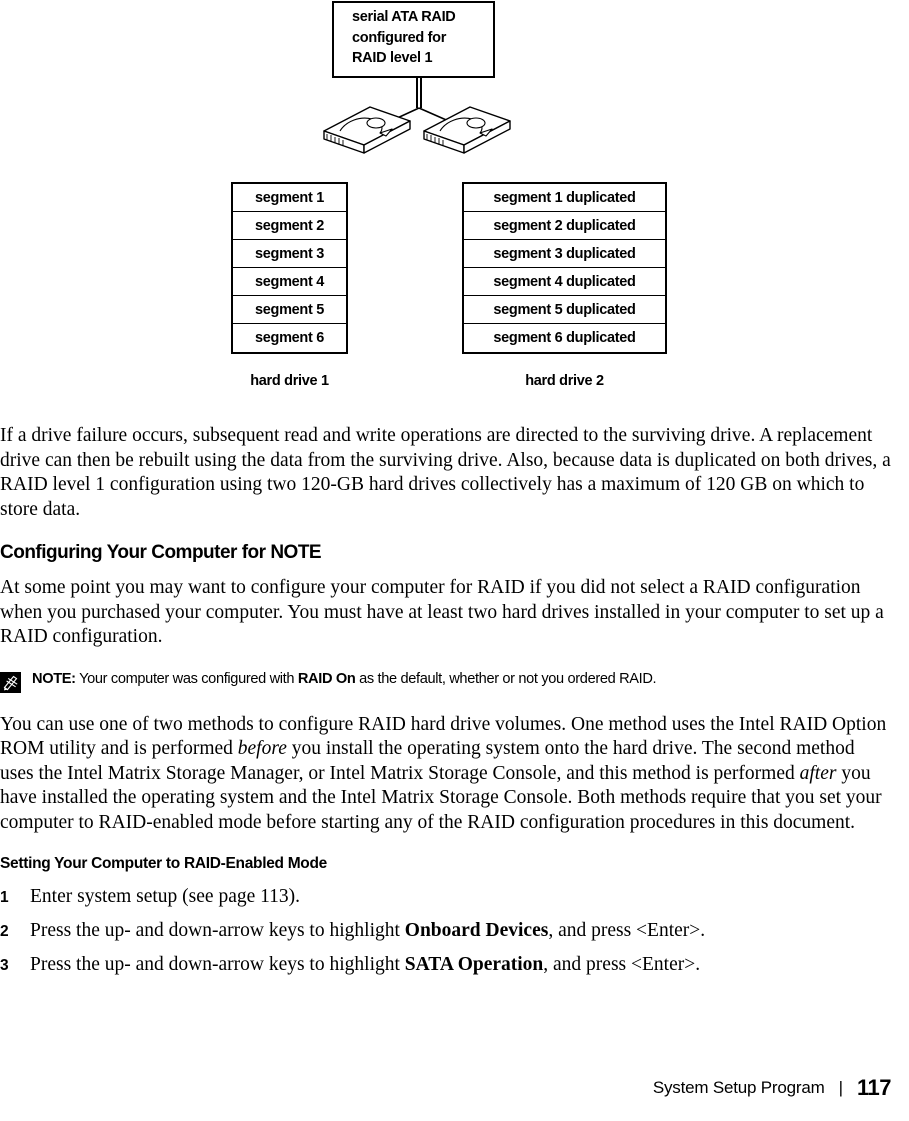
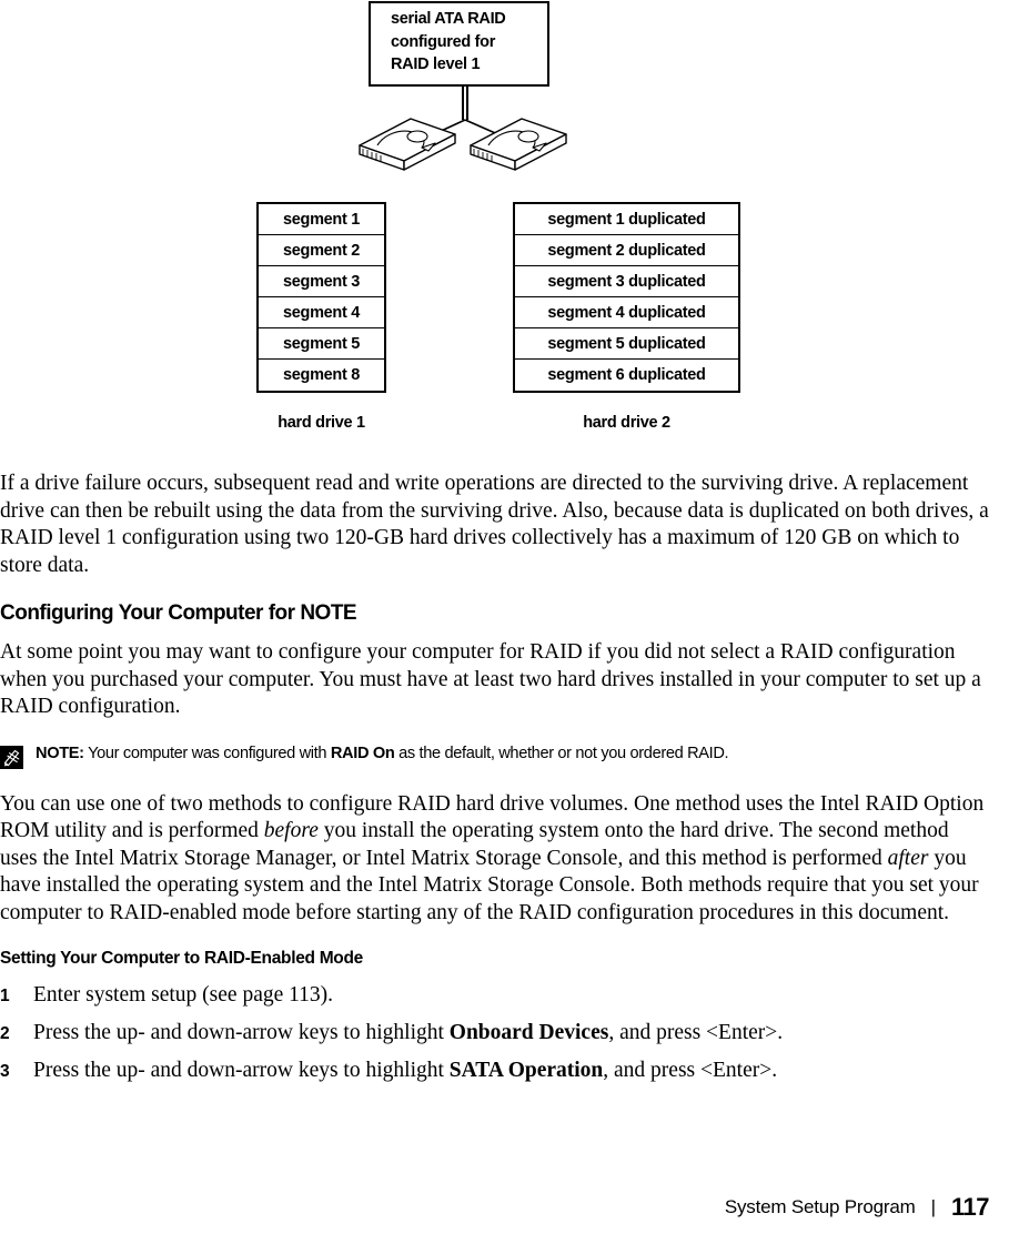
  serial ATA RAID
  configured for
  RAID level 1
  segment 1
  segment 2
  segment 3
  segment 4
  segment 5
- segment 6
+ segment 8
  segment 1 duplicated
  segment 2 duplicated
  segment 3 duplicated
  segment 4 duplicated
  segment 5 duplicated
  segment 6 duplicated
  hard drive 1
  hard drive 2
  If a drive failure occurs, subsequent read and write operations are directed to the surviving drive. A replacement drive can then be rebuilt using the data from the surviving drive. Also, because data is duplicated on both drives, a RAID level 1 configuration using two 120-GB hard drives collectively has a maximum of 120 GB on which to store data.
  Configuring Your Computer for NOTE
  At some point you may want to configure your computer for RAID if you did not select a RAID configuration when you purchased your computer. You must have at least two hard drives installed in your computer to set up a RAID configuration.
  NOTE: Your computer was configured with RAID On as the default, whether or not you ordered RAID.
  You can use one of two methods to configure RAID hard drive volumes. One method uses the Intel RAID Option ROM utility and is performed before you install the operating system onto the hard drive. The second method uses the Intel Matrix Storage Manager, or Intel Matrix Storage Console, and this method is performed after you have installed the operating system and the Intel Matrix Storage Console. Both methods require that you set your computer to RAID-enabled mode before starting any of the RAID configuration procedures in this document.
  Setting Your Computer to RAID-Enabled Mode
  1
  Enter system setup (see page 113).
  2
  Press the up- and down-arrow keys to highlight Onboard Devices, and press <Enter>.
  3
  Press the up- and down-arrow keys to highlight SATA Operation, and press <Enter>.
  System Setup Program
  |
  117
